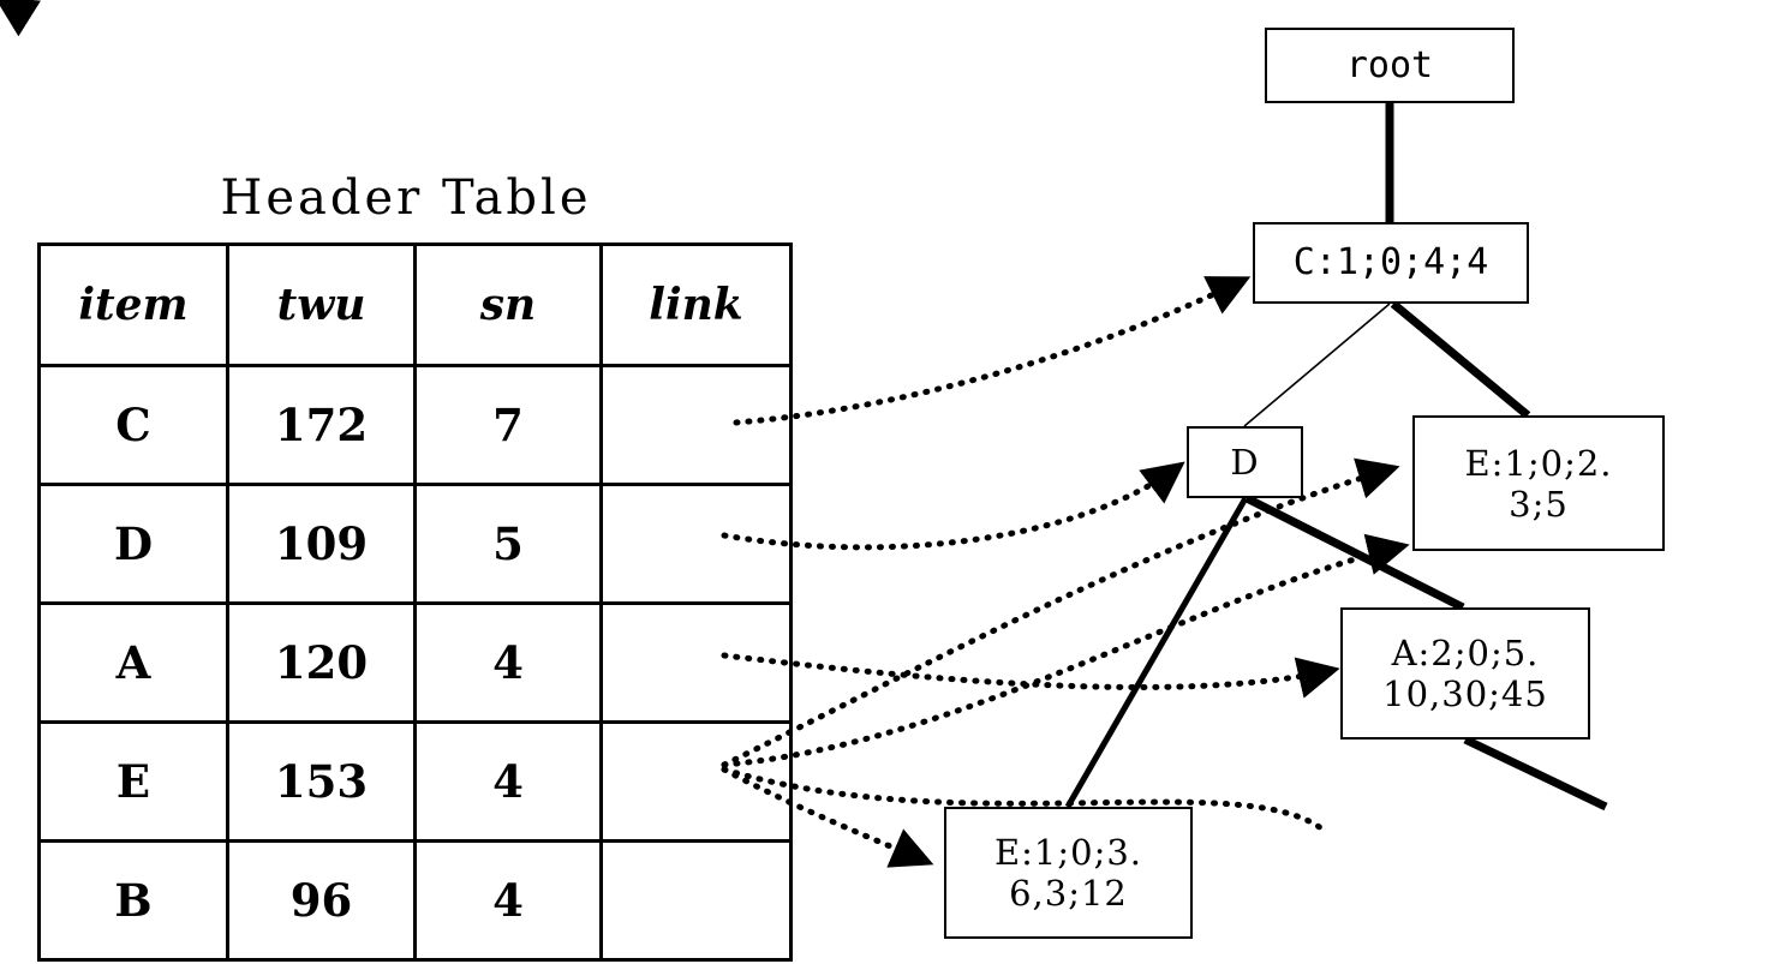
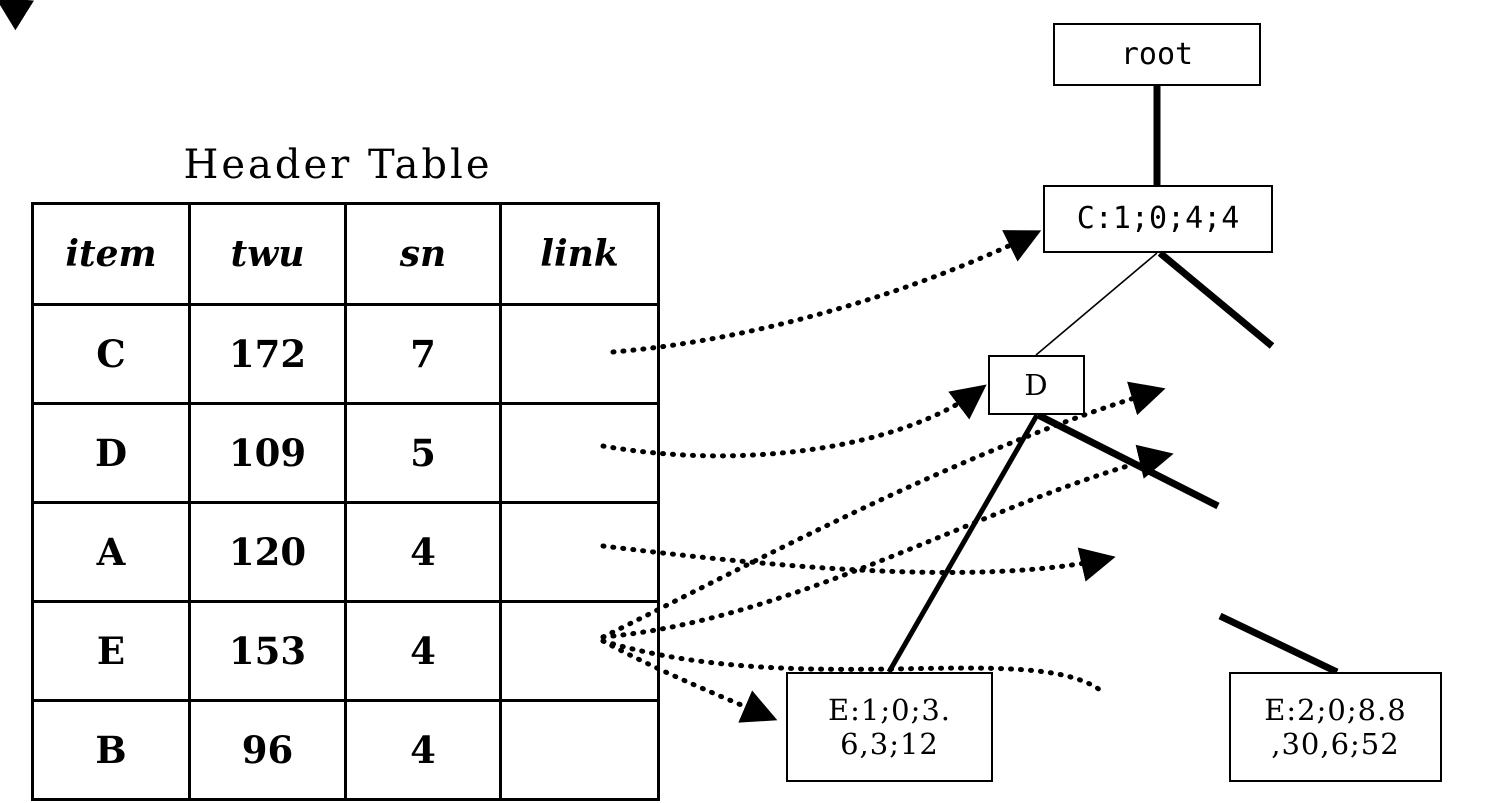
  Header Table
  item	twu	sn	link
  C	172	7
  D	109	5
  A	120	4
  E	153	4
  B	96	4
  root
  C:1;0;4;4
  D
- E:1;0;2.
- 3;5
- A:2;0;5.
- 10,30;45
  E:1;0;3.
  6,3;12
+ E:2;0;8.8
+ ,30,6;52
